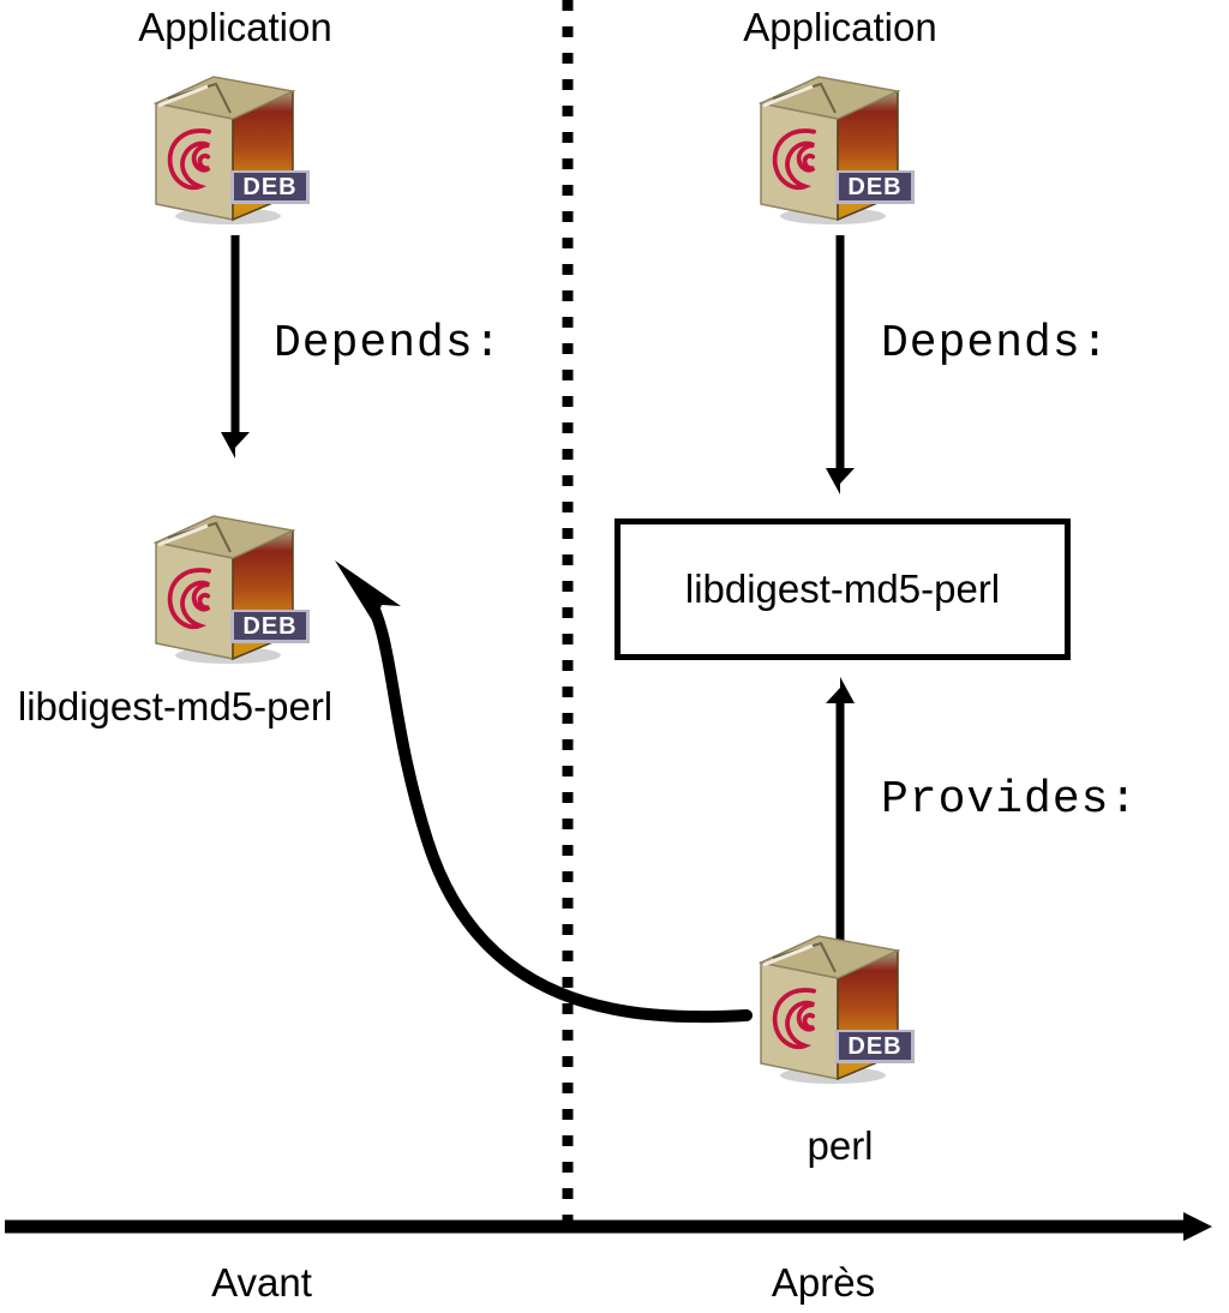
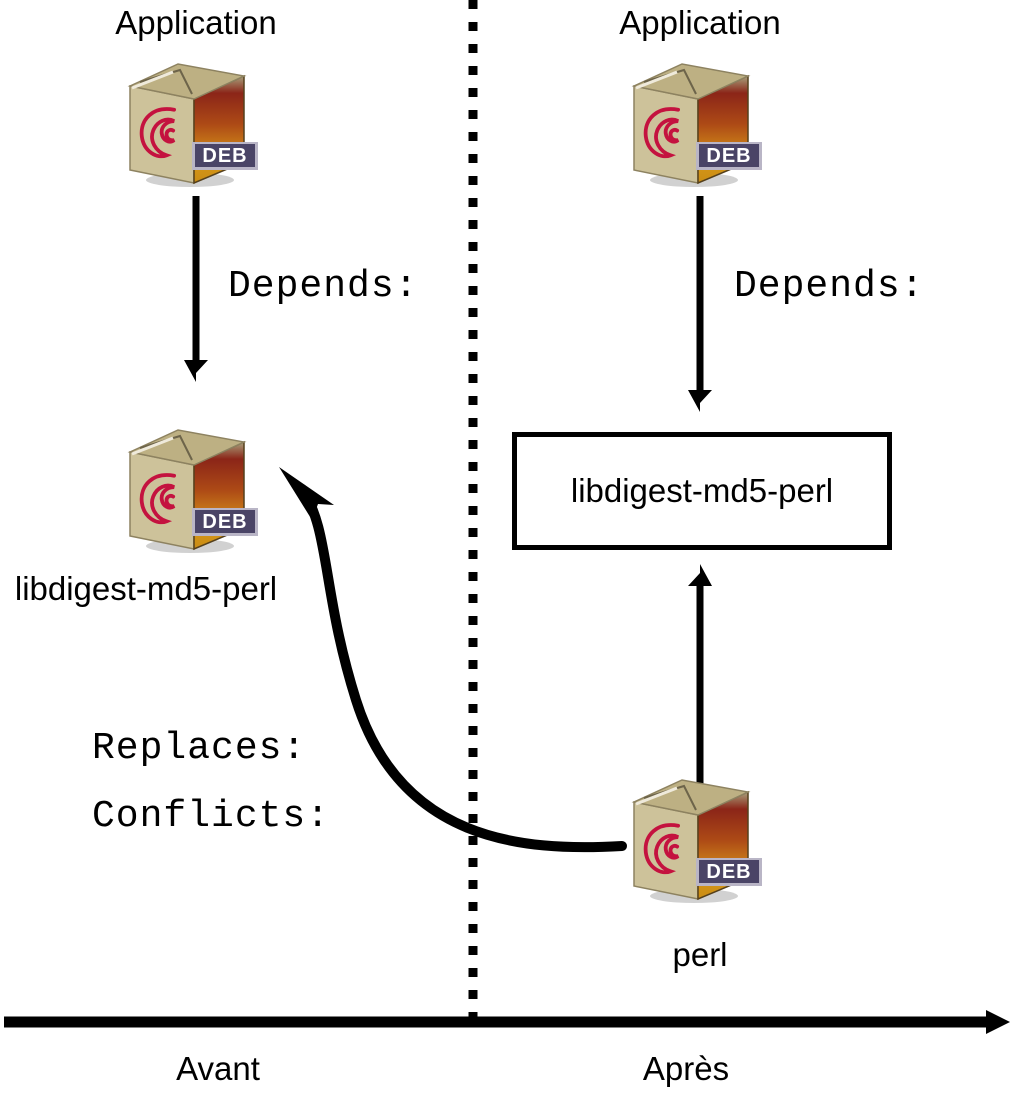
  Application
  DEB
  Depends:
  DEB
  libdigest-md5-perl
+ Replaces:
+ Conflicts:
  Application
  DEB
  Depends:
  libdigest-md5-perl
- Provides:
  DEB
  perl
  Avant
  Après
